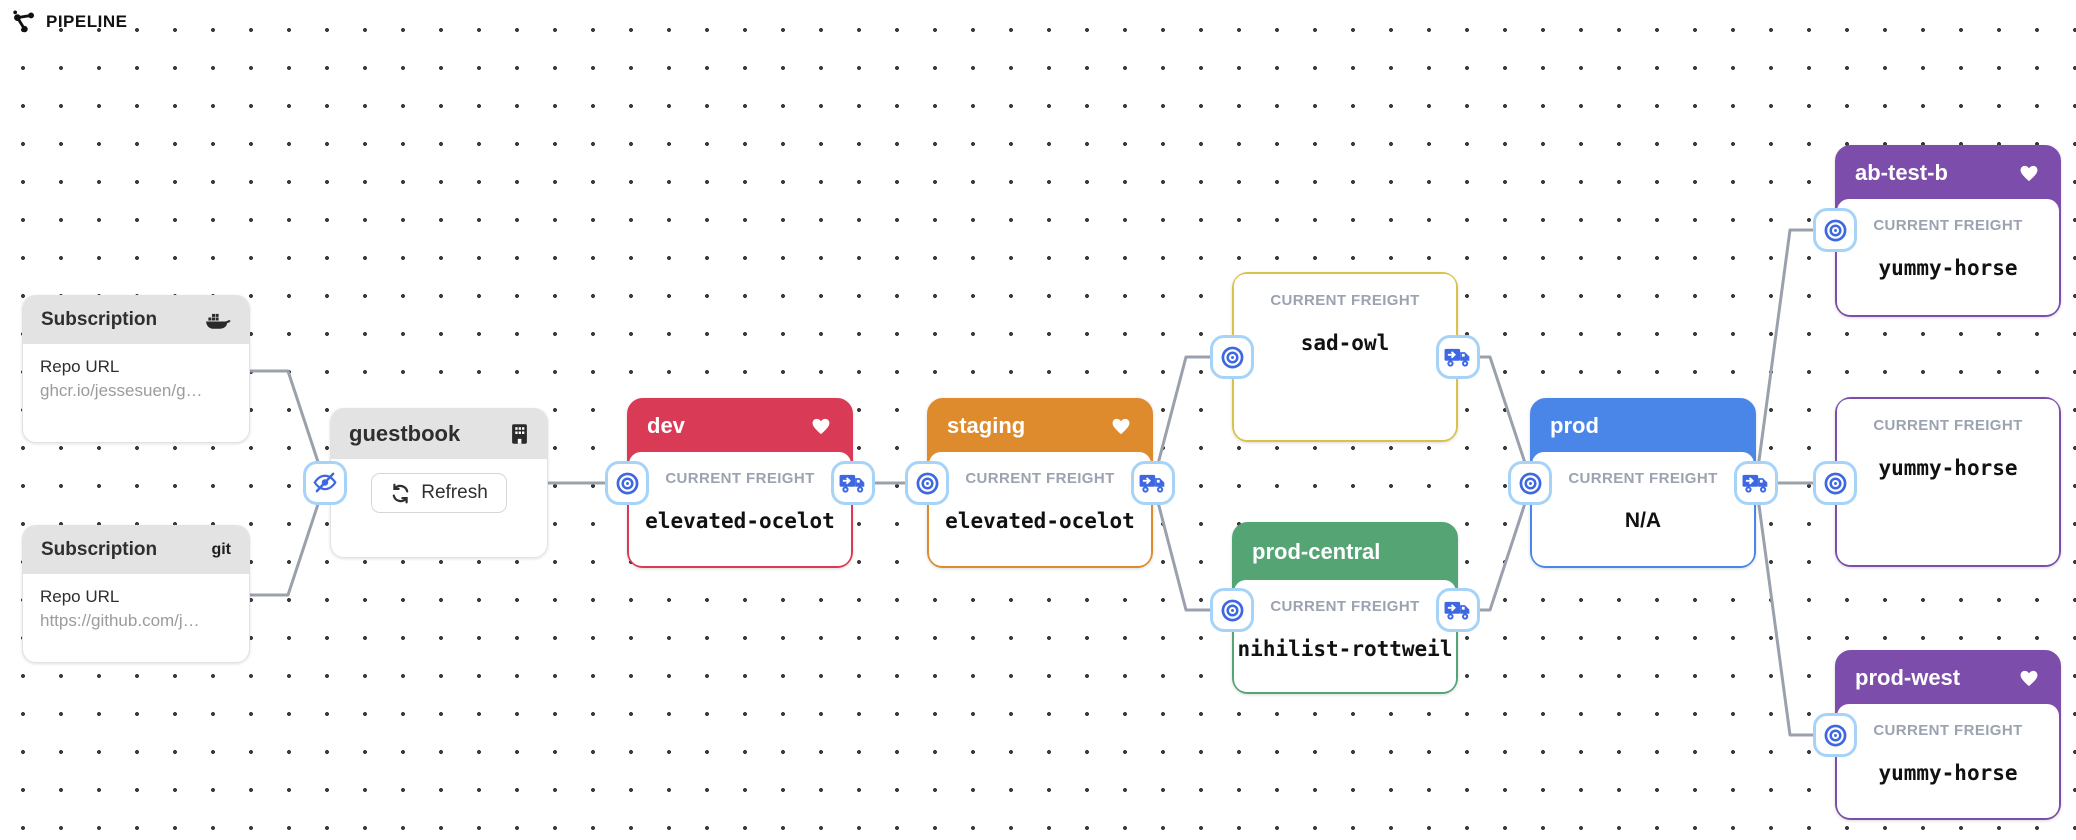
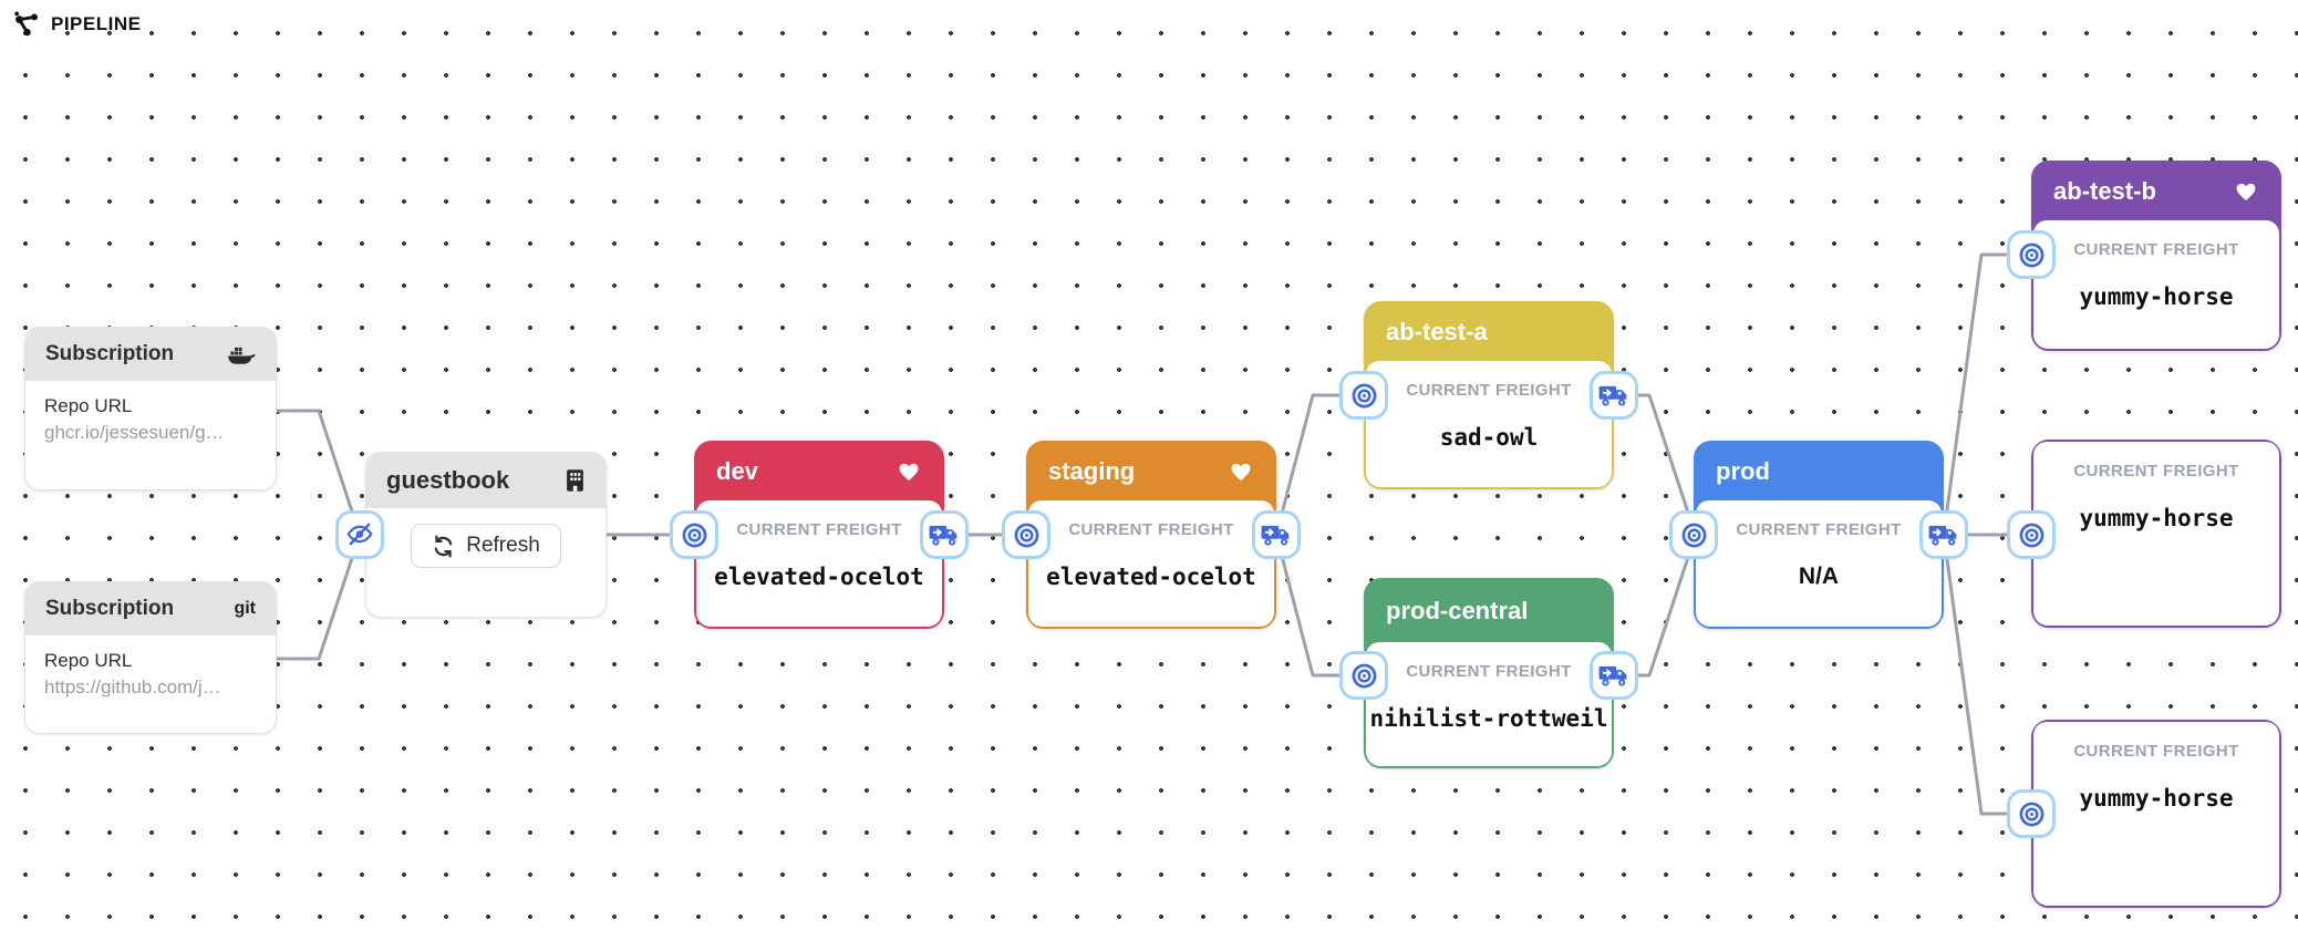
  PIPELINE
  Subscription
  Repo URL
  ghcr.io/jessesuen/g…
  Subscription
  git
  Repo URL
  https://github.com/j…
  guestbook
  Refresh
  dev
  CURRENT FREIGHT
  elevated-ocelot
  staging
  CURRENT FREIGHT
  elevated-ocelot
+ ab-test-a
  CURRENT FREIGHT
  sad-owl
  prod-central
  CURRENT FREIGHT
  nihilist-rottweil
  prod
  CURRENT FREIGHT
  N/A
  ab-test-b
  CURRENT FREIGHT
  yummy-horse
  CURRENT FREIGHT
  yummy-horse
- prod-west
  CURRENT FREIGHT
  yummy-horse
